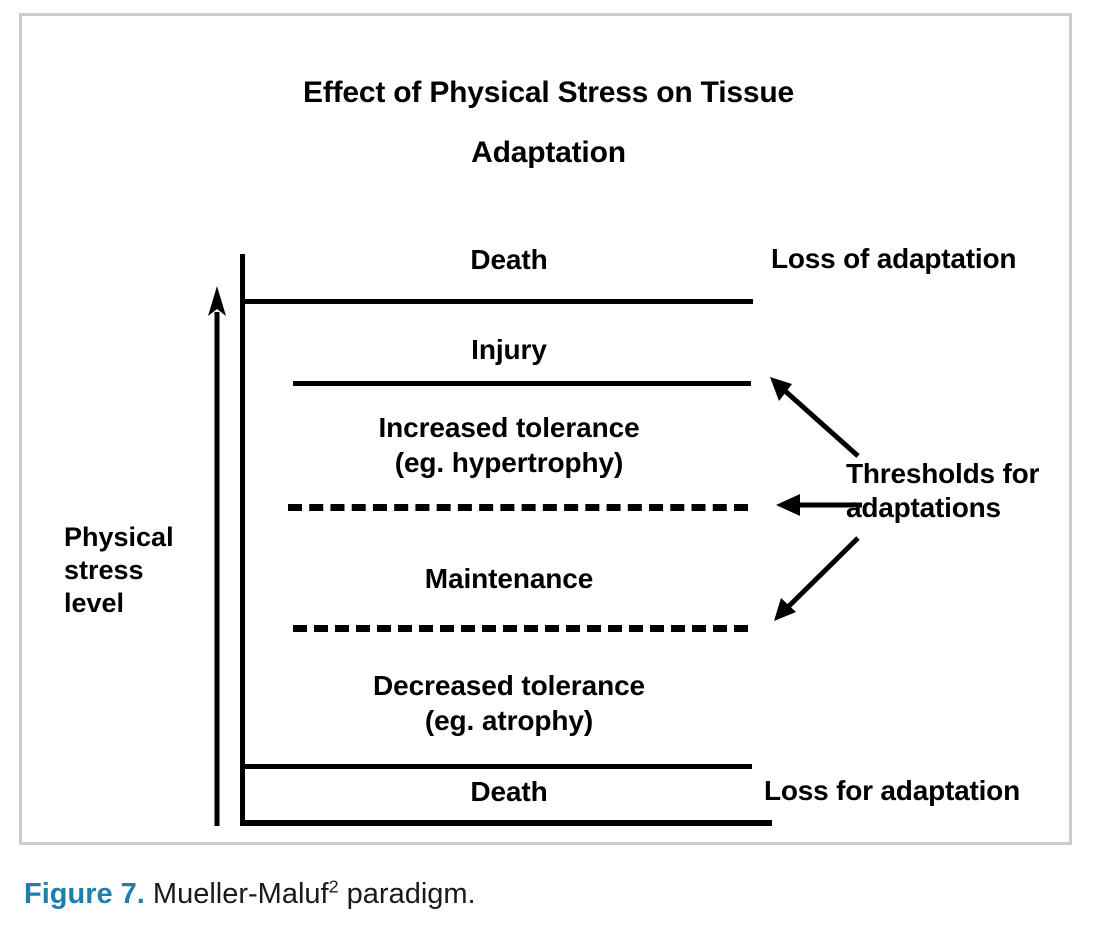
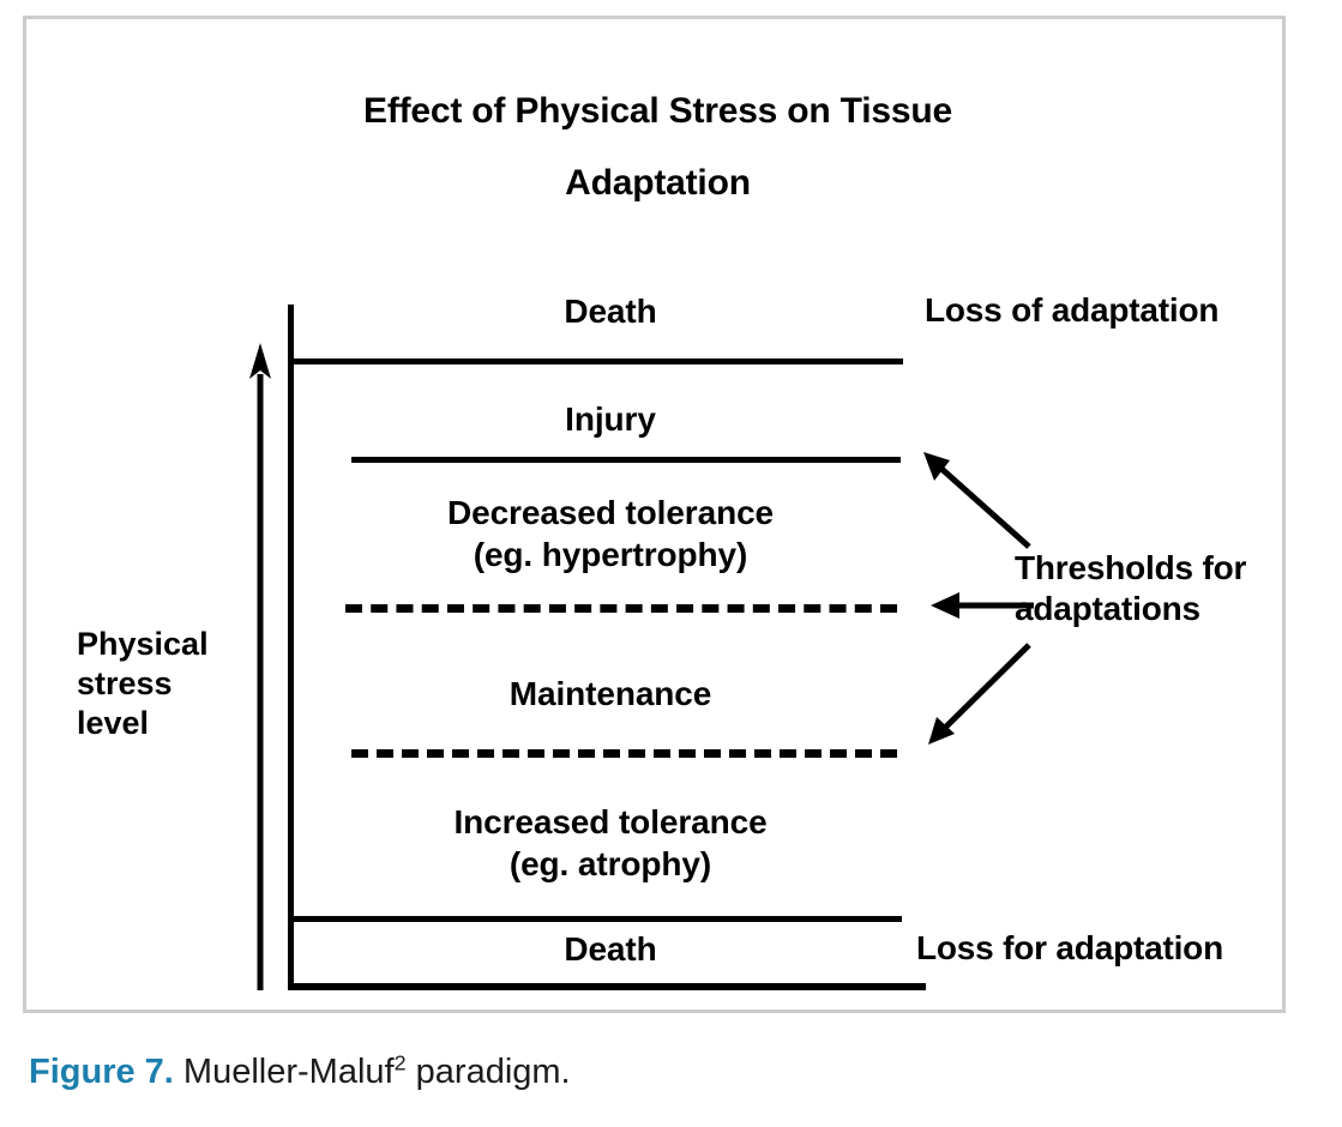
  Effect of Physical Stress on Tissue
  Adaptation
  Physical
  stress
  level
  Death
  Injury
- Increased tolerance
+ Decreased tolerance
  (eg. hypertrophy)
  Maintenance
- Decreased tolerance
+ Increased tolerance
  (eg. atrophy)
  Death
  Loss of adaptation
  Loss for adaptation
  Thresholds for
  daptations
  Figure 7. Mueller-Maluf2 paradigm.
